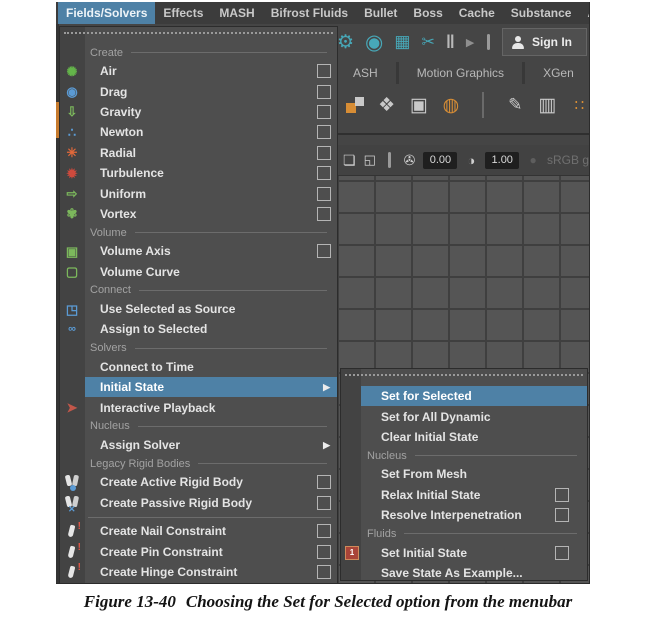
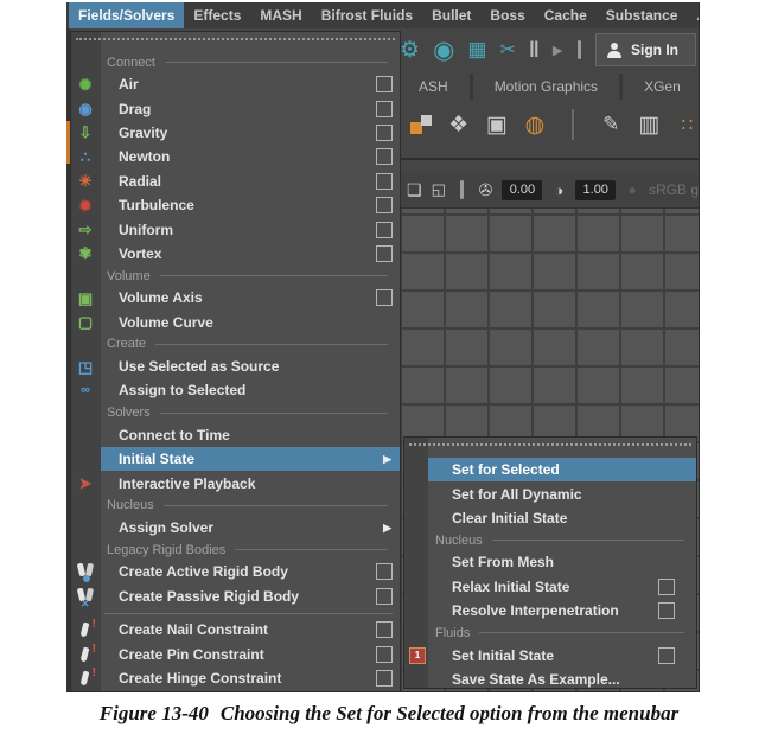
  Fields/Solvers
  Effects
  MASH
  Bifrost Fluids
  Bullet
  Boss
  Cache
  Substance
  ⚙
  ◉
  ▦
  ✂
  ‖
  ▶
  Sign In
  ASH
  Motion Graphics
  XGen
  ❖
  ▣
  ◍
  ✎
  ▥
  ∷
  ❏
  ◱
  ✇
  0.00
  ◑
  1.00
  ●
  sRGB g
- Create
+ Connect
  ✺
  Air
  ◉
  Drag
  ⇩
  Gravity
  ∴
  Newton
  ✳
  Radial
  ✹
  Turbulence
  ⇨
  Uniform
  ✾
  Vortex
  Volume
  ▣
  Volume Axis
  ▢
  Volume Curve
- Connect
+ Create
  ◳
  Use Selected as Source
  ∞
  Assign to Selected
  Solvers
  Connect to Time
  Initial State
  ▶
  ➤
  Interactive Playback
  Nucleus
  Assign Solver
  ▶
  Legacy Rigid Bodies
  Create Active Rigid Body
  ✕
  Create Passive Rigid Body
  Create Nail Constraint
  Create Pin Constraint
  Create Hinge Constraint
  Set for Selected
  Set for All Dynamic
  Clear Initial State
  Nucleus
  Set From Mesh
  Relax Initial State
  Resolve Interpenetration
  Fluids
  1
  Set Initial State
  Save State As Example...
  Figure 13-40 Choosing the Set for Selected option from the menubar
